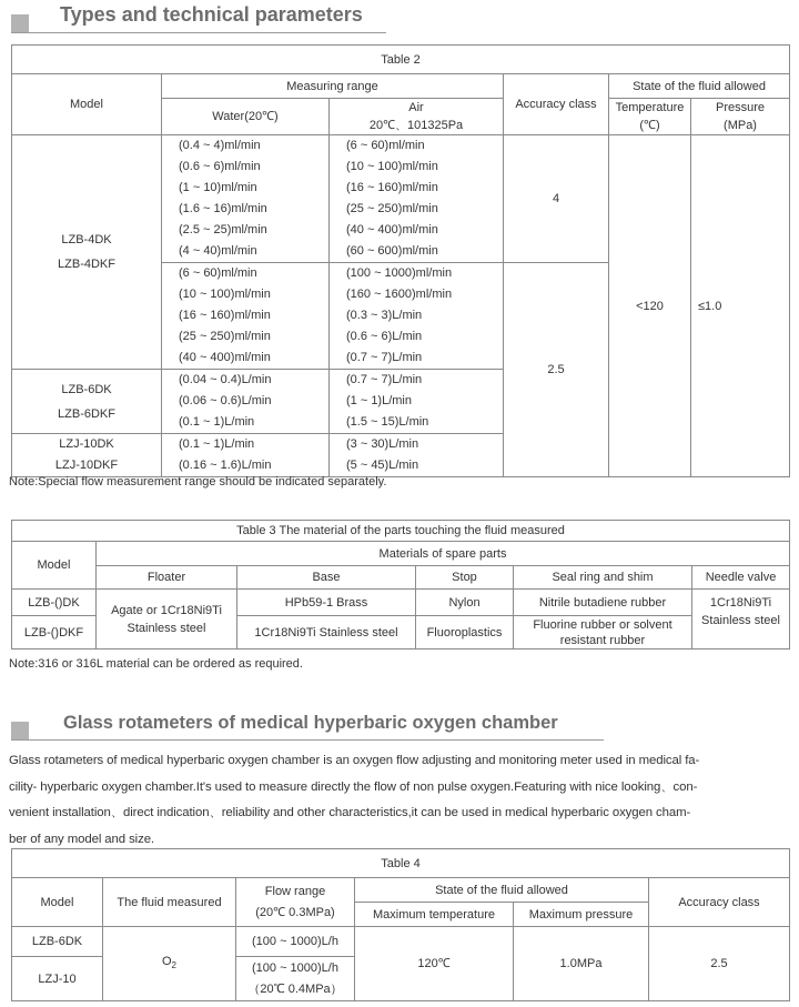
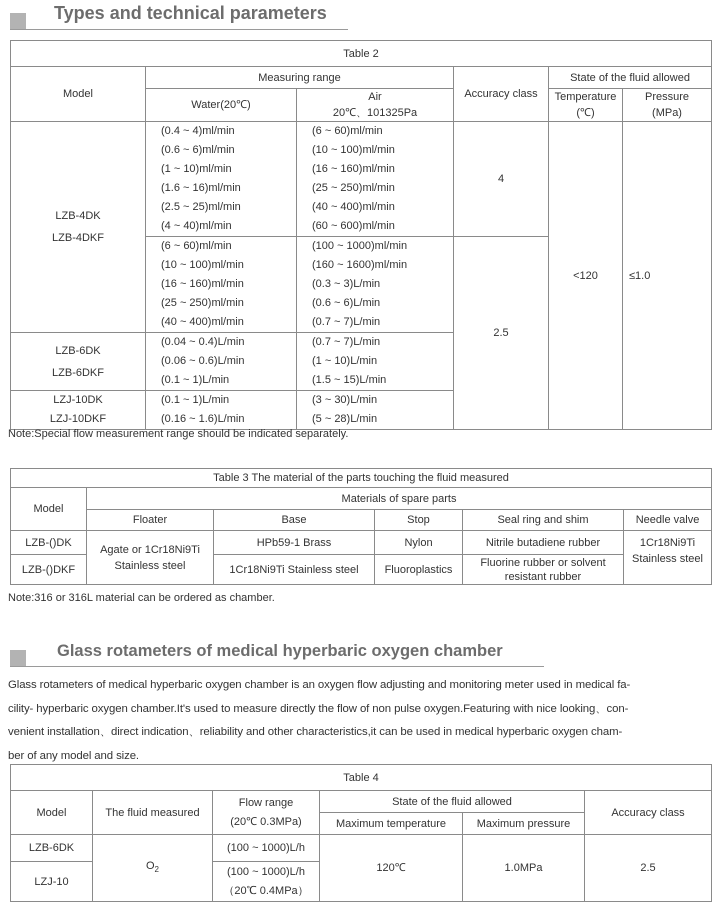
  Types and technical parameters
  Table 2
  Model	Measuring range	Accuracy class	State of the fluid allowed
  Water(20℃)	Air20℃、101325Pa	Temperature(℃)	Pressure(MPa)
  LZB-4DK LZB-4DKF	(0.4 ~ 4)ml/min (0.6 ~ 6)ml/min (1 ~ 10)ml/min (1.6 ~ 16)ml/min (2.5 ~ 25)ml/min (4 ~ 40)ml/min	(6 ~ 60)ml/min (10 ~ 100)ml/min (16 ~ 160)ml/min (25 ~ 250)ml/min (40 ~ 400)ml/min (60 ~ 600)ml/min	4	<120	≤1.0
  (6 ~ 60)ml/min (10 ~ 100)ml/min (16 ~ 160)ml/min (25 ~ 250)ml/min (40 ~ 400)ml/min	(100 ~ 1000)ml/min (160 ~ 1600)ml/min (0.3 ~ 3)L/min (0.6 ~ 6)L/min (0.7 ~ 7)L/min	2.5
- LZB-6DK LZB-6DKF	(0.04 ~ 0.4)L/min (0.06 ~ 0.6)L/min (0.1 ~ 1)L/min	(0.7 ~ 7)L/min (1 ~ 1)L/min (1.5 ~ 15)L/min
+ LZB-6DK LZB-6DKF	(0.04 ~ 0.4)L/min (0.06 ~ 0.6)L/min (0.1 ~ 1)L/min	(0.7 ~ 7)L/min (1 ~ 10)L/min (1.5 ~ 15)L/min
- LZJ-10DK LZJ-10DKF	(0.1 ~ 1)L/min (0.16 ~ 1.6)L/min	(3 ~ 30)L/min (5 ~ 45)L/min
+ LZJ-10DK LZJ-10DKF	(0.1 ~ 1)L/min (0.16 ~ 1.6)L/min	(3 ~ 30)L/min (5 ~ 28)L/min
  Note:Special flow measurement range should be indicated separately.
  Table 3 The material of the parts touching the fluid measured
  Model	Materials of spare parts
  Floater	Base	Stop	Seal ring and shim	Needle valve
  LZB-()DK	Agate or 1Cr18Ni9Ti Stainless steel	HPb59-1 Brass	Nylon	Nitrile butadiene rubber	1Cr18Ni9Ti Stainless steel
  LZB-()DKF	1Cr18Ni9Ti Stainless steel	Fluoroplastics	Fluorine rubber or solvent resistant rubber
- Note:316 or 316L material can be ordered as required.
+ Note:316 or 316L material can be ordered as chamber.
  Glass rotameters of medical hyperbaric oxygen chamber
  Glass rotameters of medical hyperbaric oxygen chamber is an oxygen flow adjusting and monitoring meter used in medical fa-
  cility- hyperbaric oxygen chamber.It's used to measure directly the flow of non pulse oxygen.Featuring with nice looking、con-
  venient installation、direct indication、reliability and other characteristics,it can be used in medical hyperbaric oxygen cham-
  ber of any model and size.
  Table 4
  Model	The fluid measured	Flow range (20℃ 0.3MPa)	State of the fluid allowed	Accuracy class
  Maximum temperature	Maximum pressure
  LZB-6DK	O2	(100 ~ 1000)L/h	120℃	1.0MPa	2.5
  LZJ-10	(100 ~ 1000)L/h （20℃ 0.4MPa）
